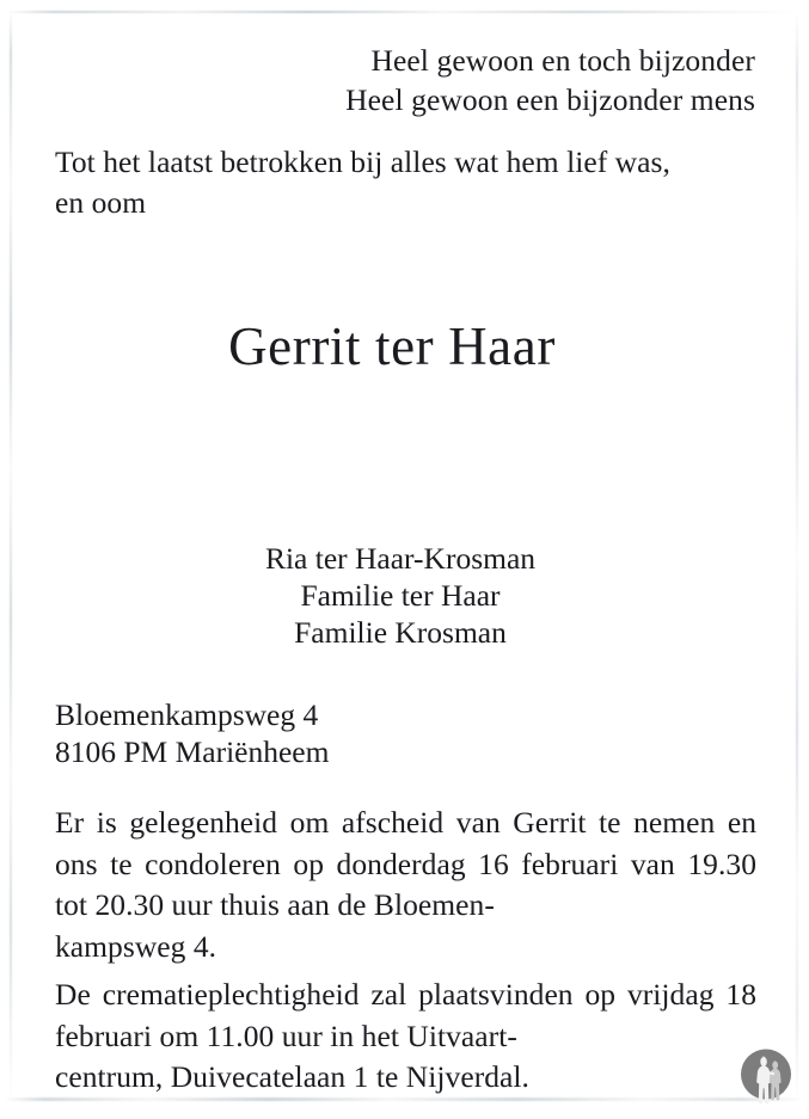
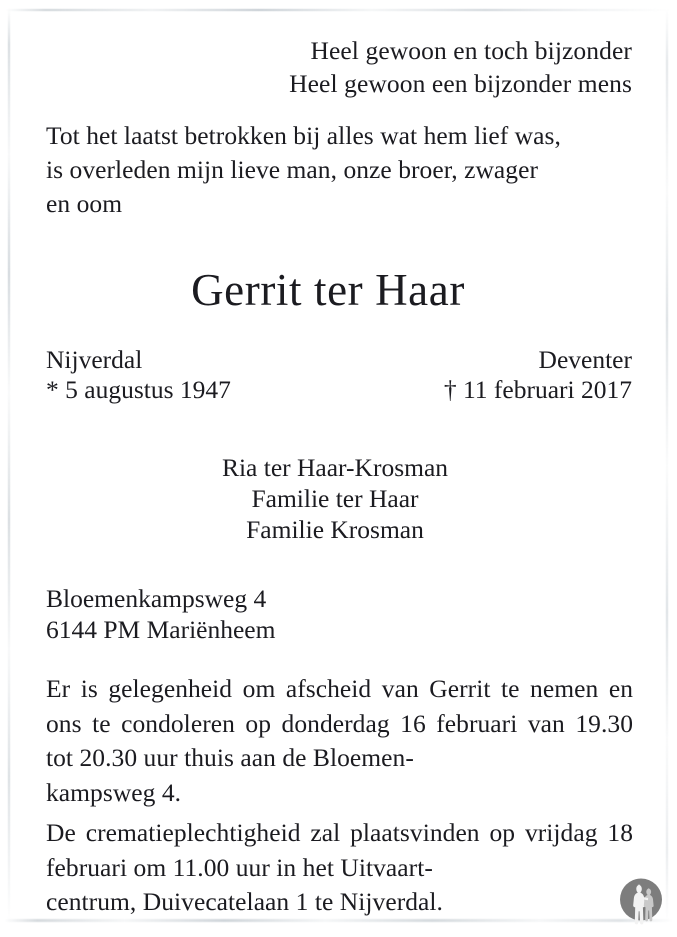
  Heel gewoon en toch bijzonder
  Heel gewoon een bijzonder mens
  Tot het laatst betrokken bij alles wat hem lief was,
+ is overleden mijn lieve man, onze broer, zwager
  en oom
  Gerrit ter Haar
+ Nijverdal
+ Deventer
+ * 5 augustus 1947
+ † 11 februari 2017
  Ria ter Haar-Krosman
  Familie ter Haar
  Familie Krosman
  Bloemenkampsweg 4
- 8106 PM Mariënheem
+ 6144 PM Mariënheem
  Er is gelegenheid om afscheid van Gerrit te nemen en ons te condoleren op donderdag 16 februari van 19.30 tot 20.30 uur thuis aan de Bloemen-
  kampsweg 4.
  De crematieplechtigheid zal plaatsvinden op vrijdag 18 februari om 11.00 uur in het Uitvaart-
  centrum, Duivecatelaan 1 te Nijverdal.
